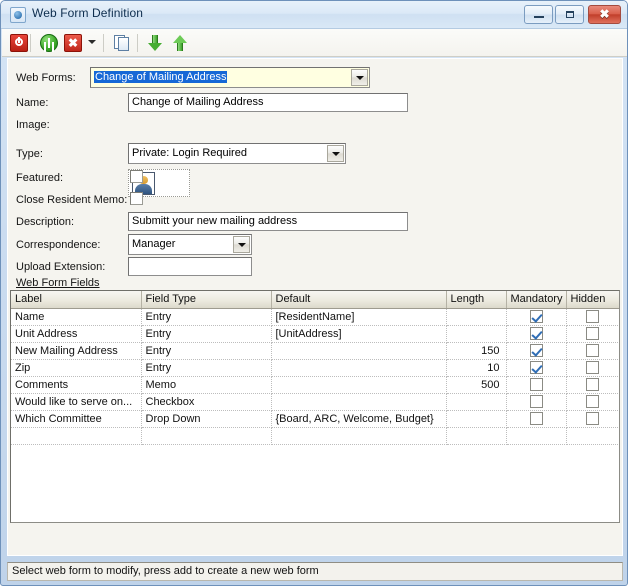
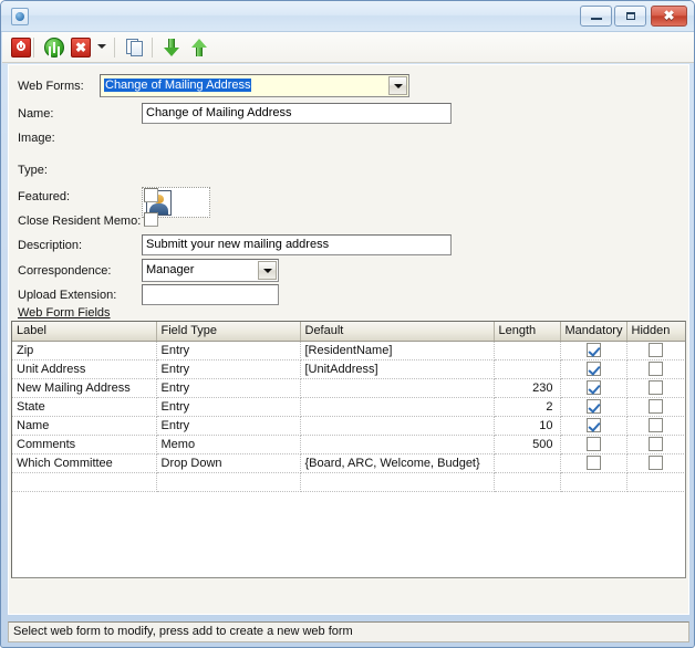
- Web Form Definition
  ✖
  ✖
  Web Forms:
  Change of Mailing Address
  Name:
  Change of Mailing Address
  Image:
  Type:
- Private: Login Required
  Featured:
  Close Resident Memo:
  Description:
  Submitt your new mailing address
  Correspondence:
  Manager
  Upload Extension:
  Web Form Fields
  Label	Field Type	Default	Length	Mandatory	Hidden
- Name	Entry	[ResidentName]
+ Zip	Entry	[ResidentName]
  Unit Address	Entry	[UnitAddress]
- New Mailing Address	Entry		150
+ New Mailing Address	Entry		230
+ State	Entry		2
- Zip	Entry		10
+ Name	Entry		10
  Comments	Memo		500
- Would like to serve on...	Checkbox
  Which Committee	Drop Down	{Board, ARC, Welcome, Budget}
  Select web form to modify, press add to create a new web form
